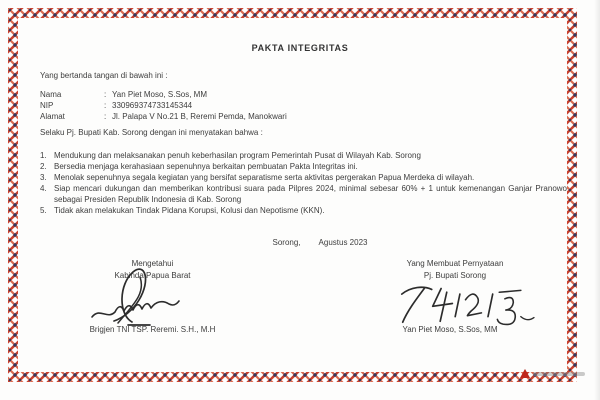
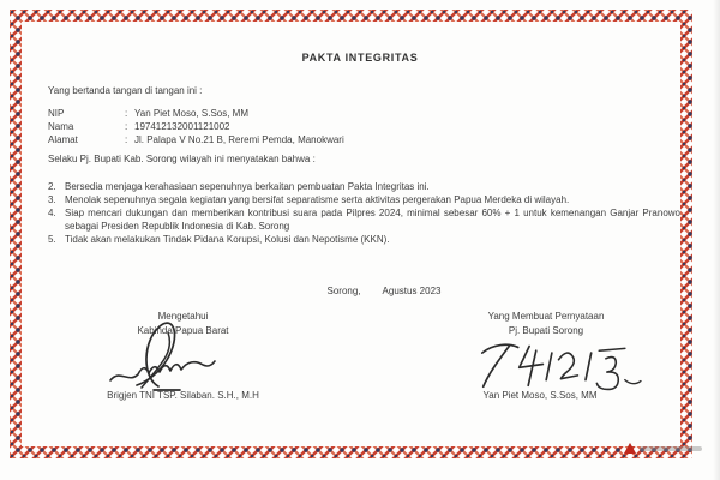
  PAKTA INTEGRITAS
- Yang bertanda tangan di bawah ini :
+ Yang bertanda tangan di tangan ini :
- Nama
+ NIP
  :
  Yan Piet Moso, S.Sos, MM
- NIP
+ Nama
  :
- 330969374733145344
+ 197412132001121002
  Alamat
  :
  Jl. Palapa V No.21 B, Reremi Pemda, Manokwari
- Selaku Pj. Bupati Kab. Sorong dengan ini menyatakan bahwa :
+ Selaku Pj. Bupati Kab. Sorong wilayah ini menyatakan bahwa :
- 1.
- Mendukung dan melaksanakan penuh keberhasilan program Pemerintah Pusat di Wilayah Kab. Sorong
  2.
  Bersedia menjaga kerahasiaan sepenuhnya berkaitan pembuatan Pakta Integritas ini.
  3.
  Menolak sepenuhnya segala kegiatan yang bersifat separatisme serta aktivitas pergerakan Papua Merdeka di wilayah.
  4.
  Siap mencari dukungan dan memberikan kontribusi suara pada Pilpres 2024, minimal sebesar 60% + 1 untuk kemenangan Ganjar Pranowo sebagai Presiden Republik Indonesia di Kab. Sorong
  5.
  Tidak akan melakukan Tindak Pidana Korupsi, Kolusi dan Nepotisme (KKN).
  Sorong,
  Agustus 2023
  Mengetahui
  Kabnda Papua Barat
  Yang Membuat Pernyataan
  Pj. Bupati Sorong
- Brigjen TNI TSP. Reremi. S.H., M.H
+ Brigjen TNI TSP. Silaban. S.H., M.H
  Yan Piet Moso, S.Sos, MM
